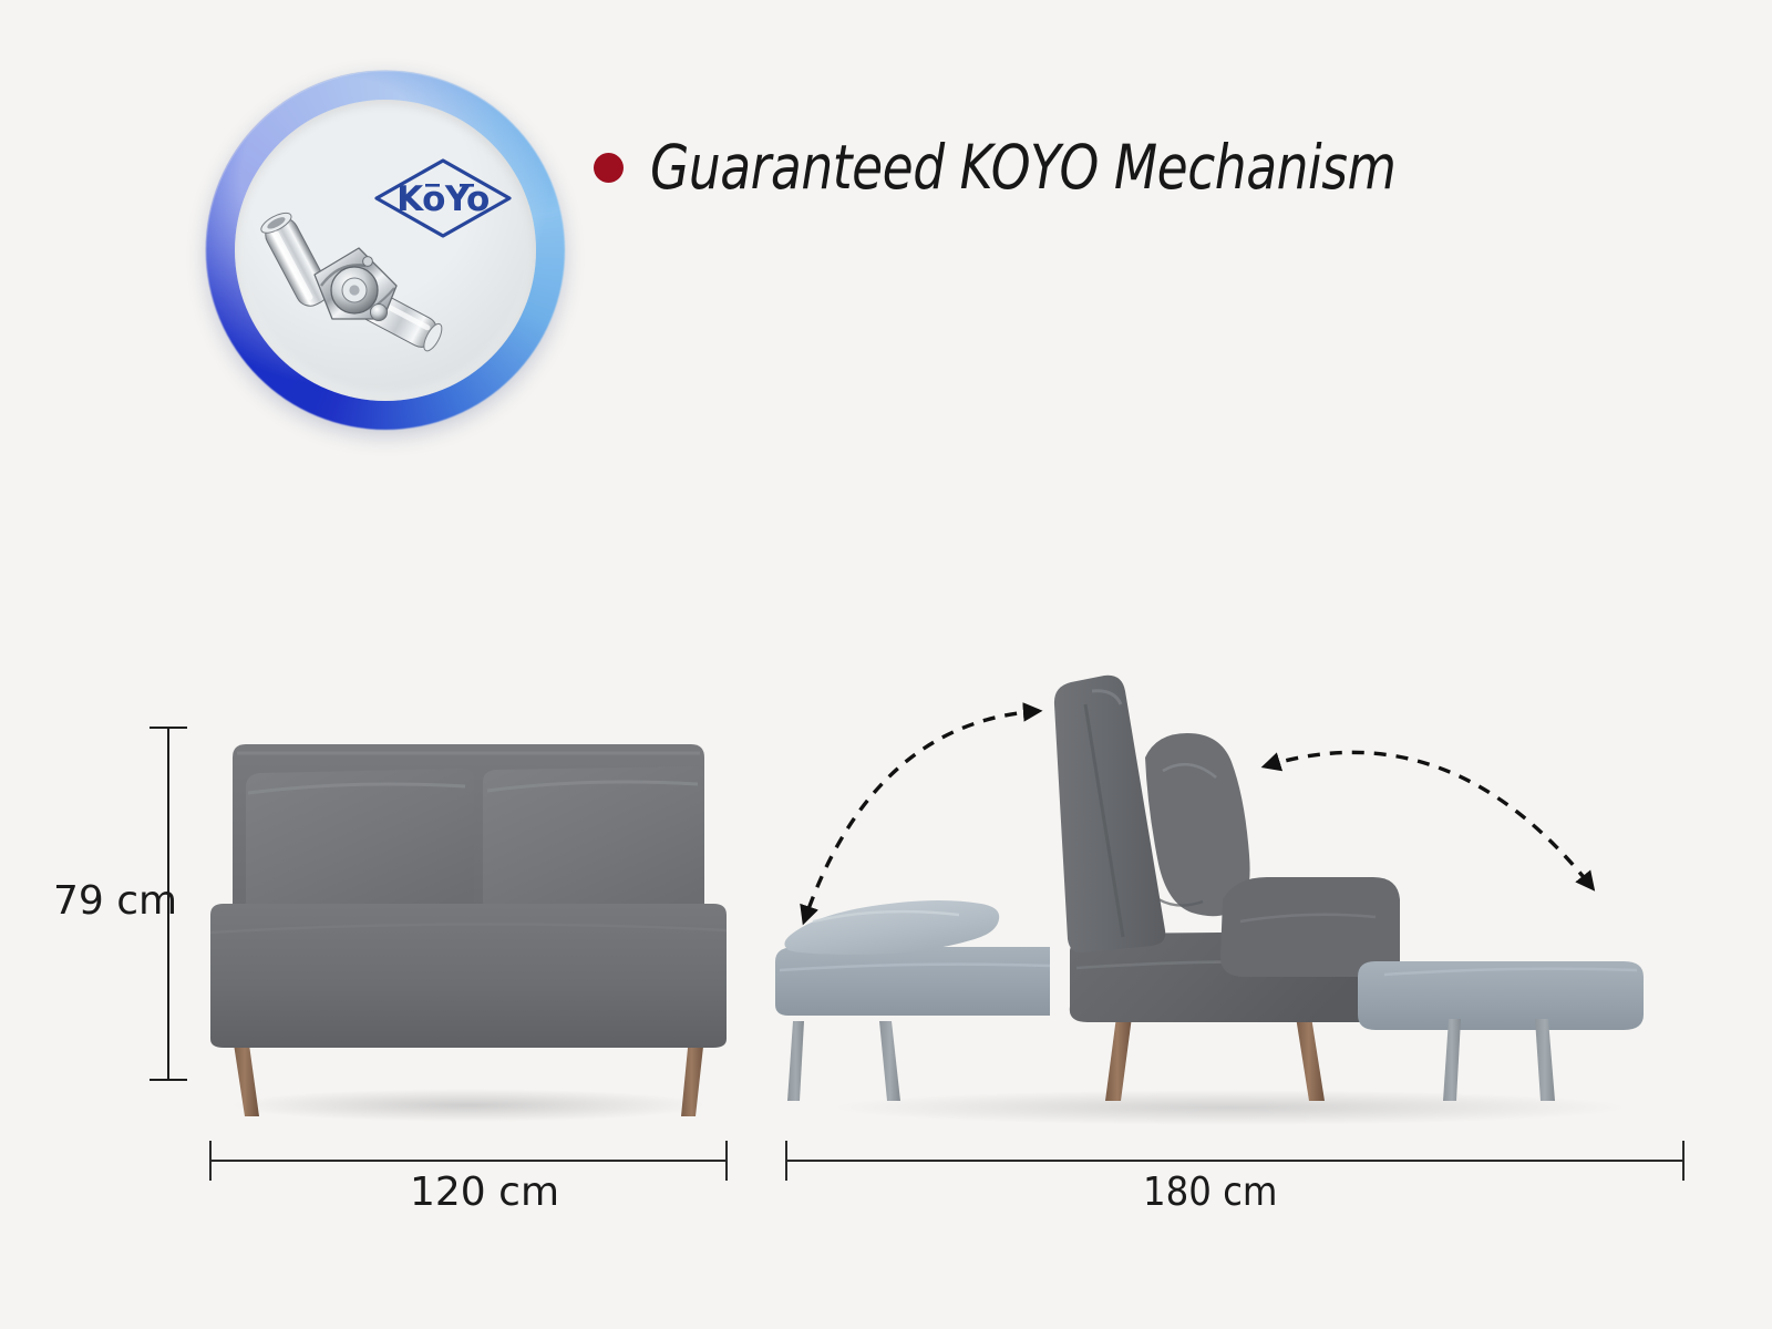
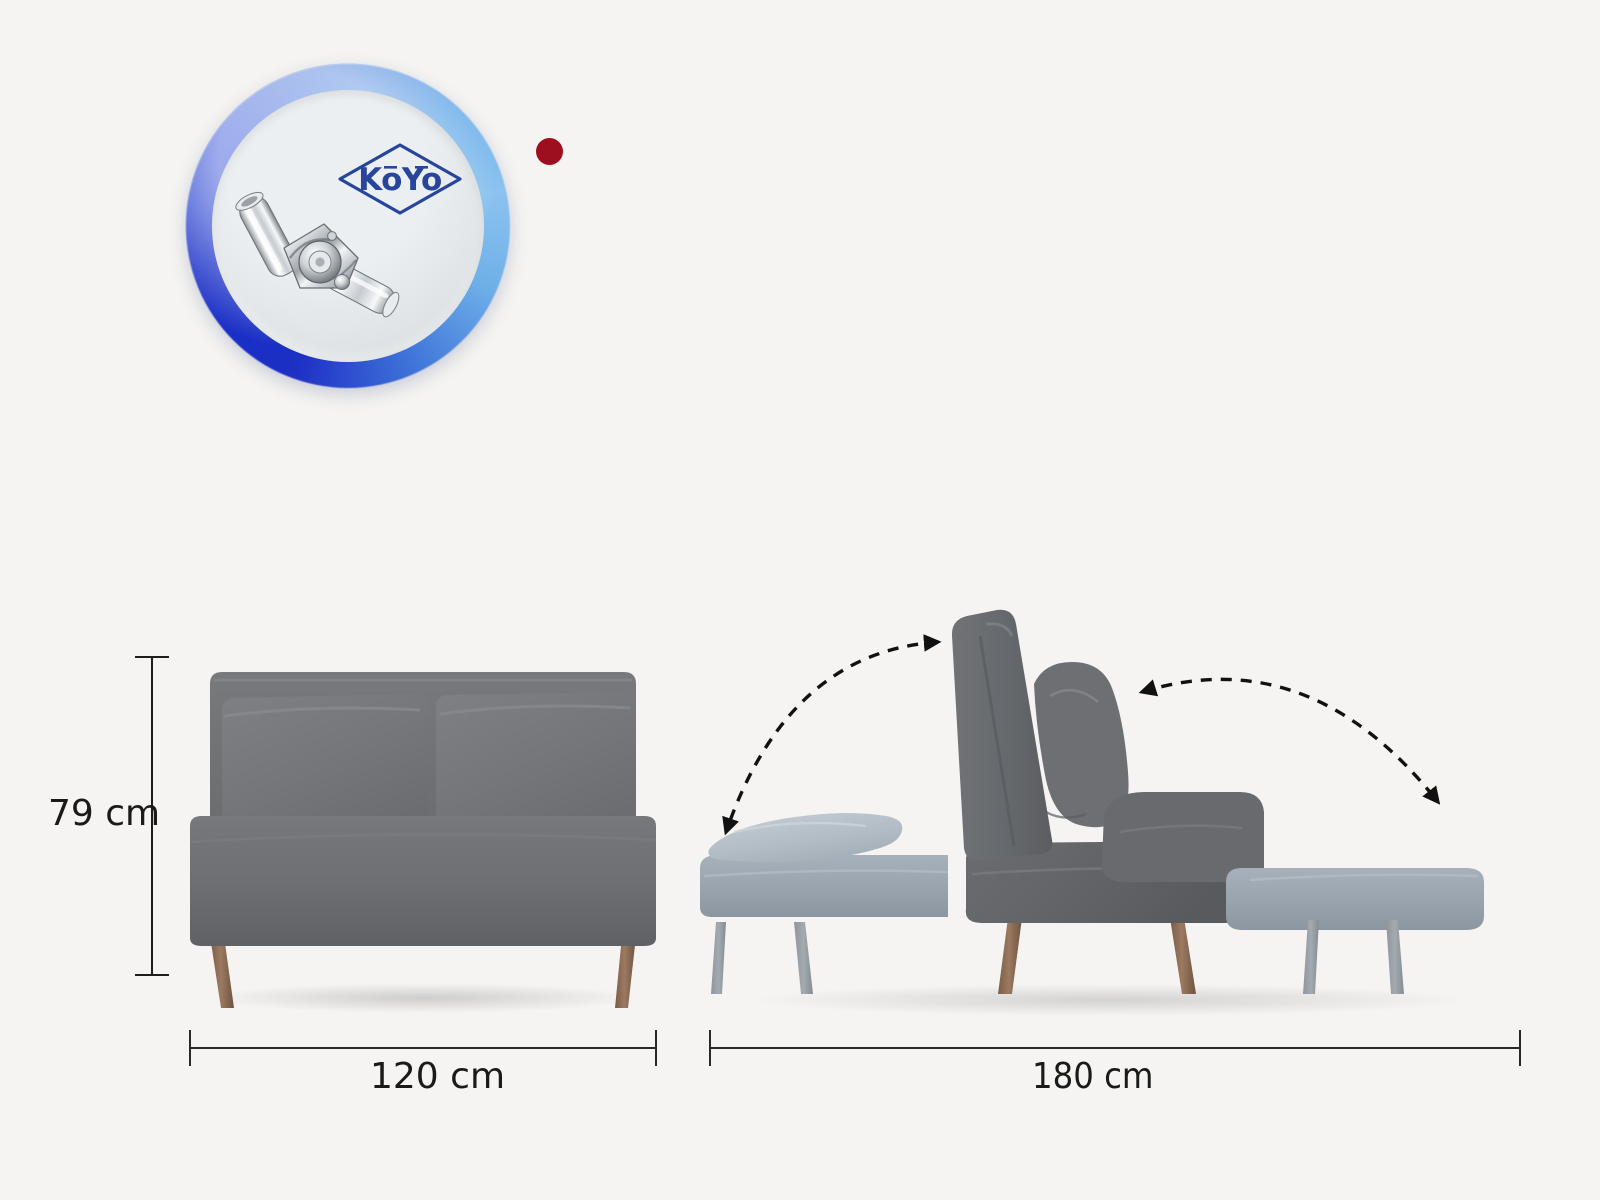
  KoYo
- Guaranteed KOYO Mechanism
  79 cm
  120 cm
  180 cm
